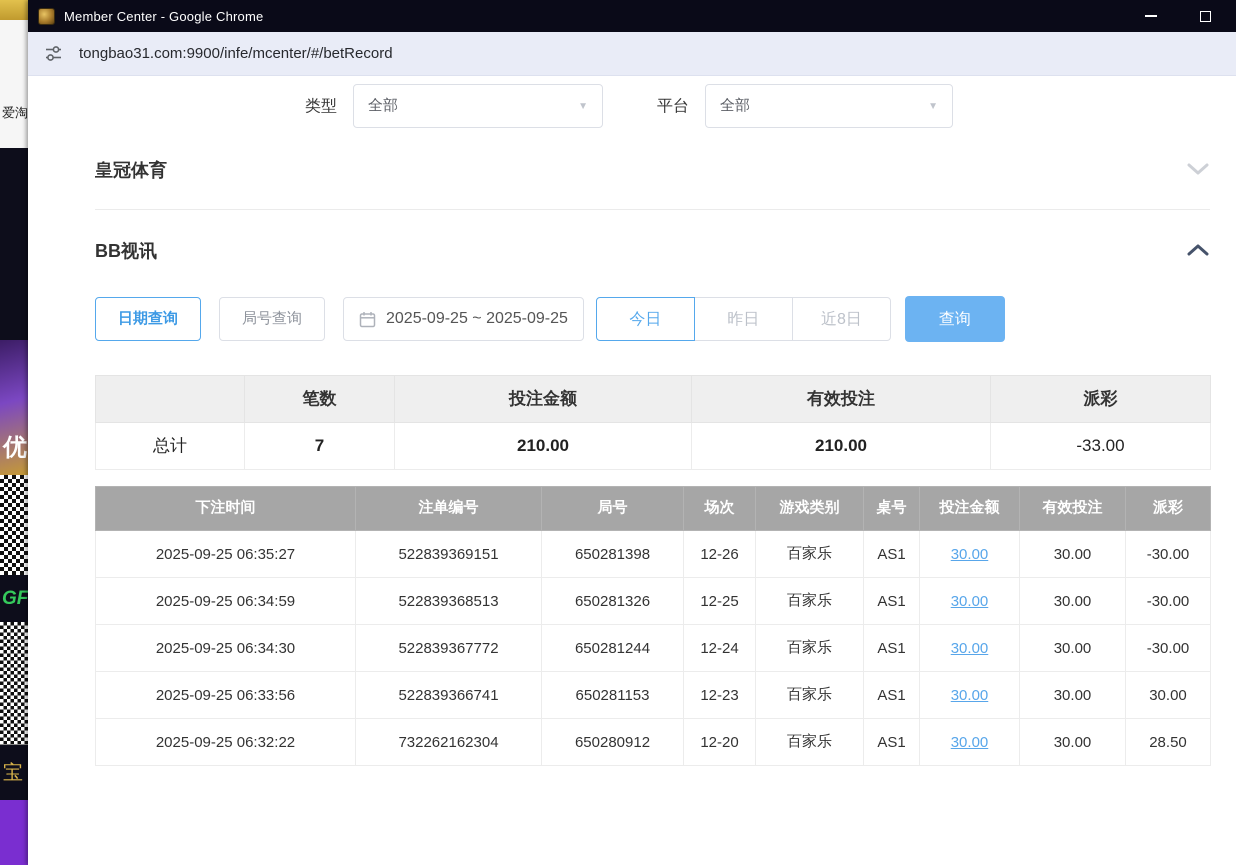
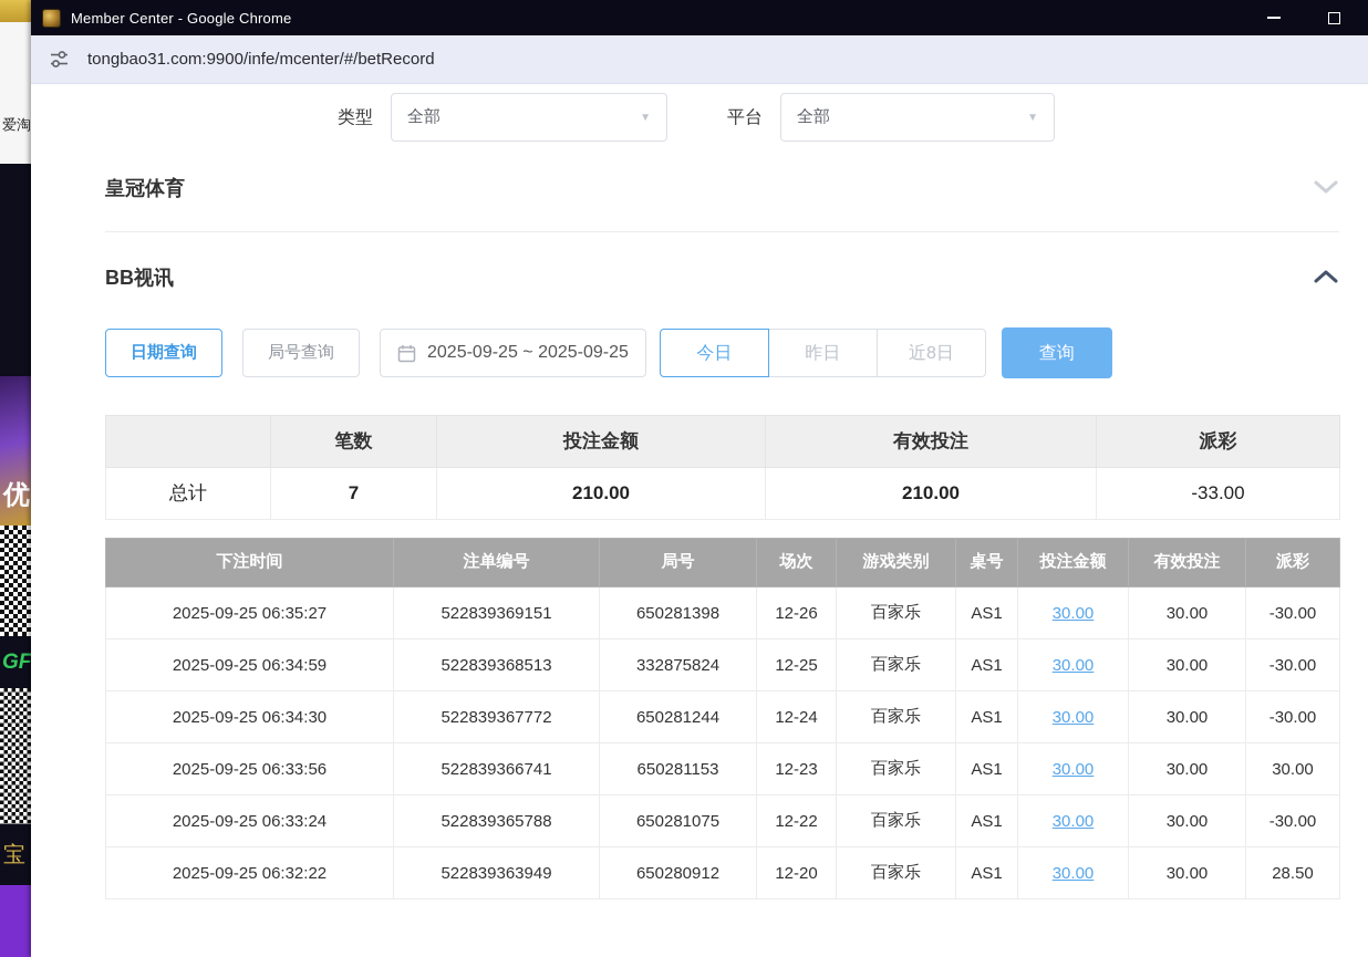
  爱淘
  优
  GF
  宝
  Member Center - Google Chrome
  tongbao31.com:9900/infe/mcenter/#/betRecord
  类型
  全部
  ▼
  平台
  全部
  ▼
  皇冠体育
  BB视讯
  日期查询
  局号查询
  2025-09-25 ~ 2025-09-25
  今日
  昨日
  近8日
  查询
  	笔数	投注金额	有效投注	派彩
  总计	7	210.00	210.00	-33.00
  下注时间	注单编号	局号	场次	游戏类别	桌号	投注金额	有效投注	派彩
  2025-09-25 06:35:27	522839369151	650281398	12-26	百家乐	AS1	30.00	30.00	-30.00
- 2025-09-25 06:34:59	522839368513	650281326	12-25	百家乐	AS1	30.00	30.00	-30.00
+ 2025-09-25 06:34:59	522839368513	332875824	12-25	百家乐	AS1	30.00	30.00	-30.00
  2025-09-25 06:34:30	522839367772	650281244	12-24	百家乐	AS1	30.00	30.00	-30.00
  2025-09-25 06:33:56	522839366741	650281153	12-23	百家乐	AS1	30.00	30.00	30.00
+ 2025-09-25 06:33:24	522839365788	650281075	12-22	百家乐	AS1	30.00	30.00	-30.00
- 2025-09-25 06:32:22	732262162304	650280912	12-20	百家乐	AS1	30.00	30.00	28.50
+ 2025-09-25 06:32:22	522839363949	650280912	12-20	百家乐	AS1	30.00	30.00	28.50
